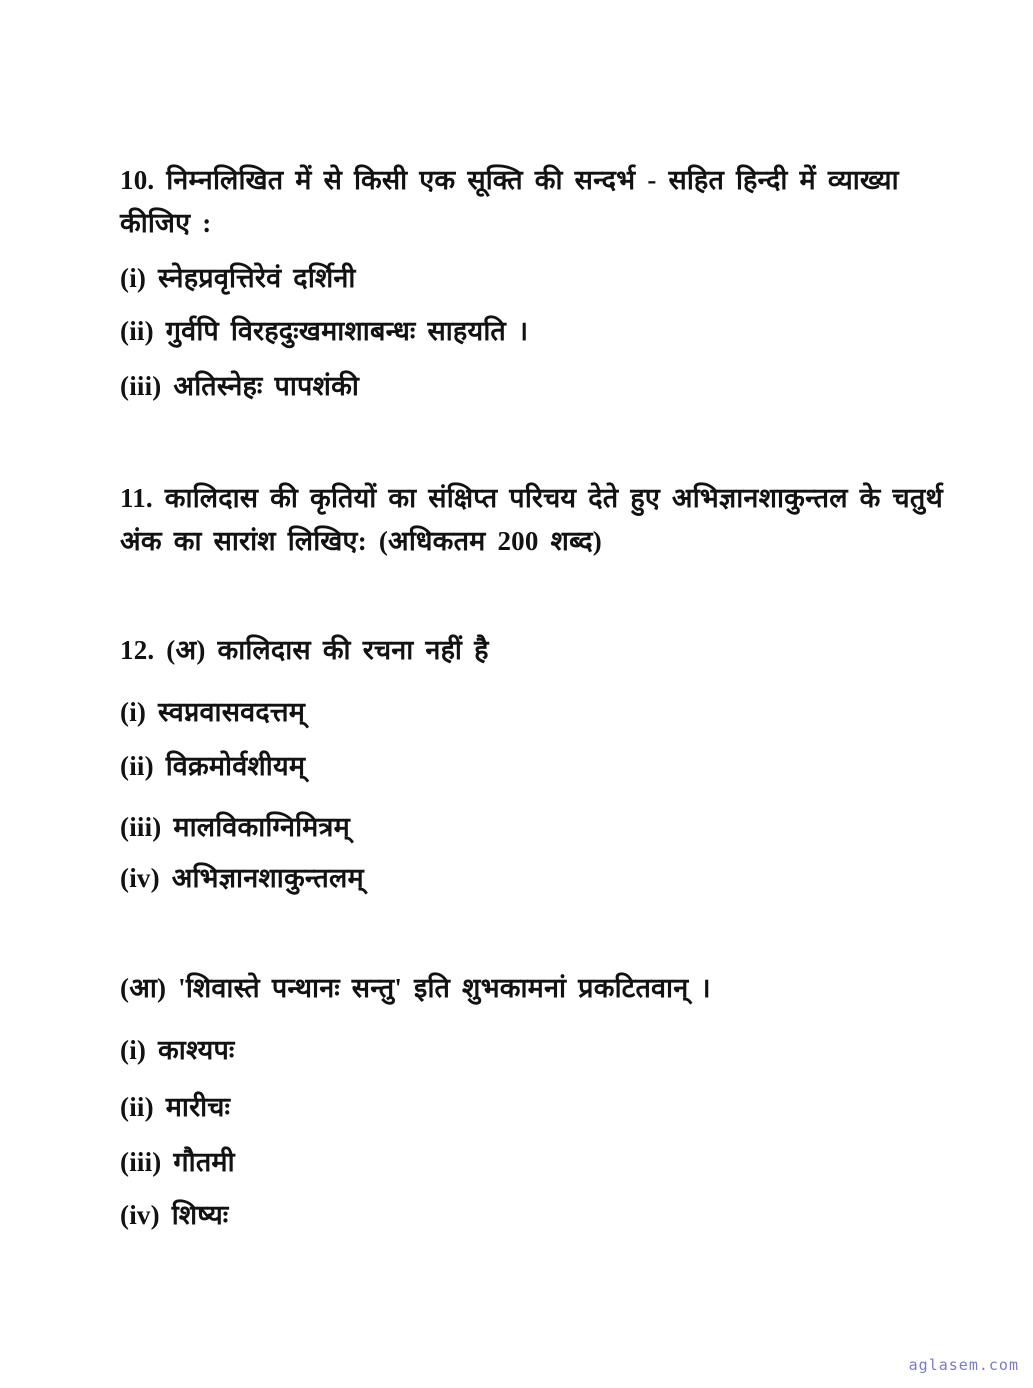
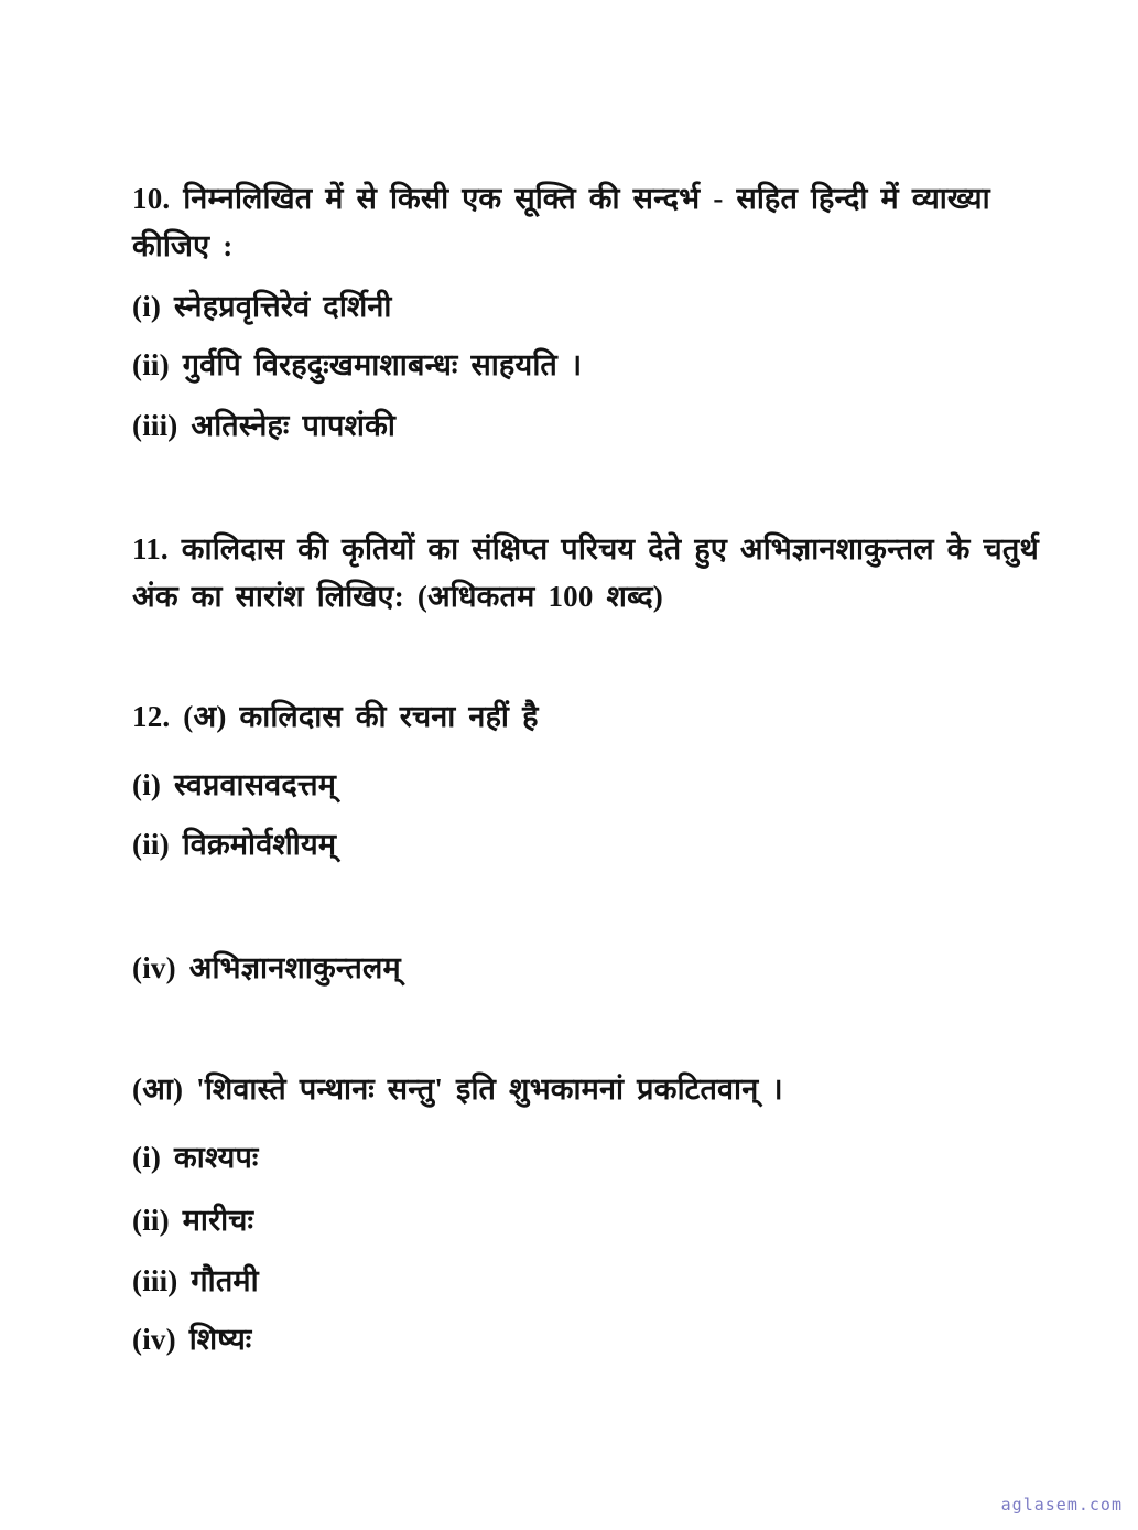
  10. निम्नलिखित में से किसी एक सूक्ति की सन्दर्भ - सहित हिन्दी में व्याख्या
  कीजिए :
  (i) स्नेहप्रवृत्तिरेवं दर्शिनी
  (ii) गुर्वपि विरहदुःखमाशाबन्धः साहयति ।
  (iii) अतिस्नेहः पापशंकी
  11. कालिदास की कृतियों का संक्षिप्त परिचय देते हुए अभिज्ञानशाकुन्तल के चतुर्थ
- अंक का सारांश लिखिए: (अधिकतम 200 शब्द)
+ अंक का सारांश लिखिए: (अधिकतम 100 शब्द)
  12. (अ) कालिदास की रचना नहीं है
  (i) स्वप्नवासवदत्तम्
  (ii) विक्रमोर्वशीयम्
- (iii) मालविकाग्निमित्रम्
  (iv) अभिज्ञानशाकुन्तलम्
  (आ) 'शिवास्ते पन्थानः सन्तु' इति शुभकामनां प्रकटितवान् ।
  (i) काश्यपः
  (ii) मारीचः
  (iii) गौतमी
  (iv) शिष्यः
  aglasem.com
